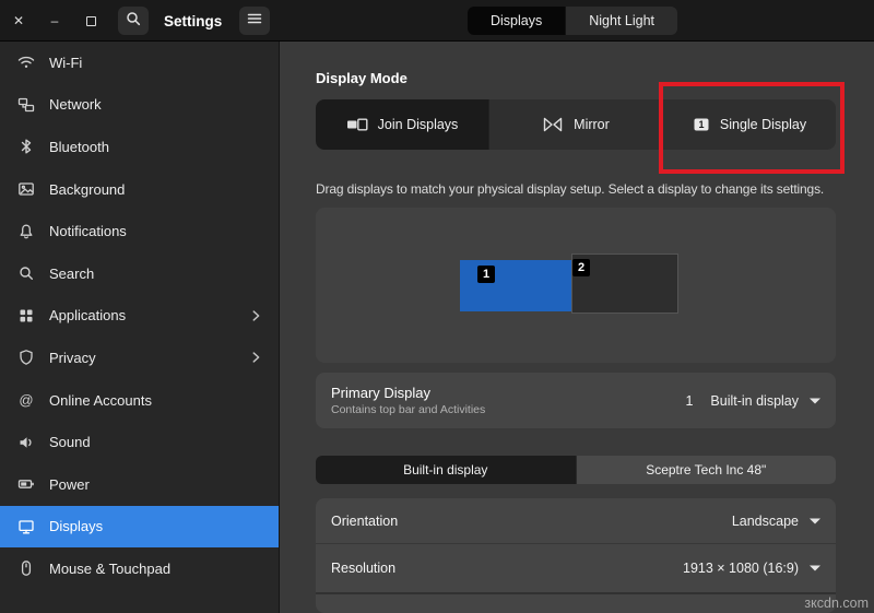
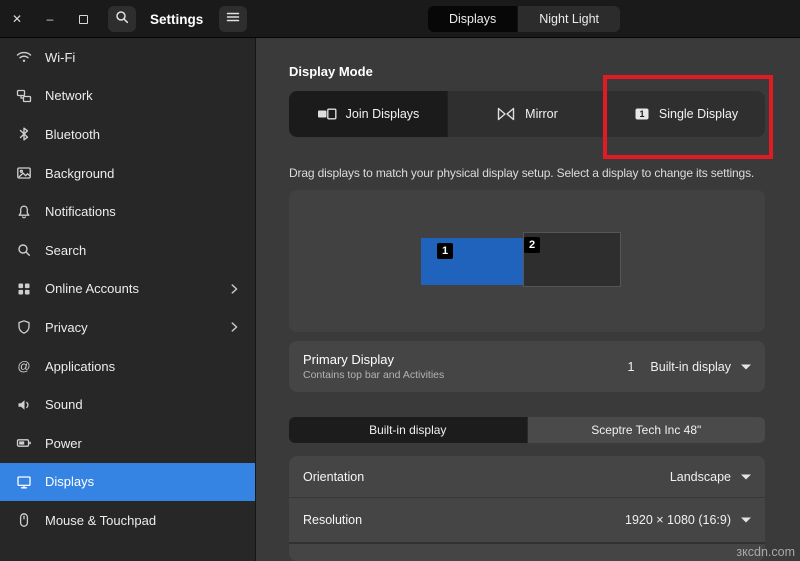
  ✕
  –
  Settings
  Displays
  Night Light
  Wi-Fi
  Network
  Bluetooth
  Background
  Notifications
  Search
- Applications
+ Online Accounts
  Privacy
  @
- Online Accounts
+ Applications
  Sound
  Power
  Displays
  Mouse & Touchpad
  Display Mode
  Join Displays
  Mirror
  1
  Single Display
  Drag displays to match your physical display setup. Select a display to change its settings.
  1
  2
  Primary Display
  Contains top bar and Activities
  1
  Built-in display
  Built-in display
  Sceptre Tech Inc 48"
  Orientation
  Landscape
  Resolution
- 1913 × 1080 (16:9)
+ 1920 × 1080 (16:9)
  зксdn.com
